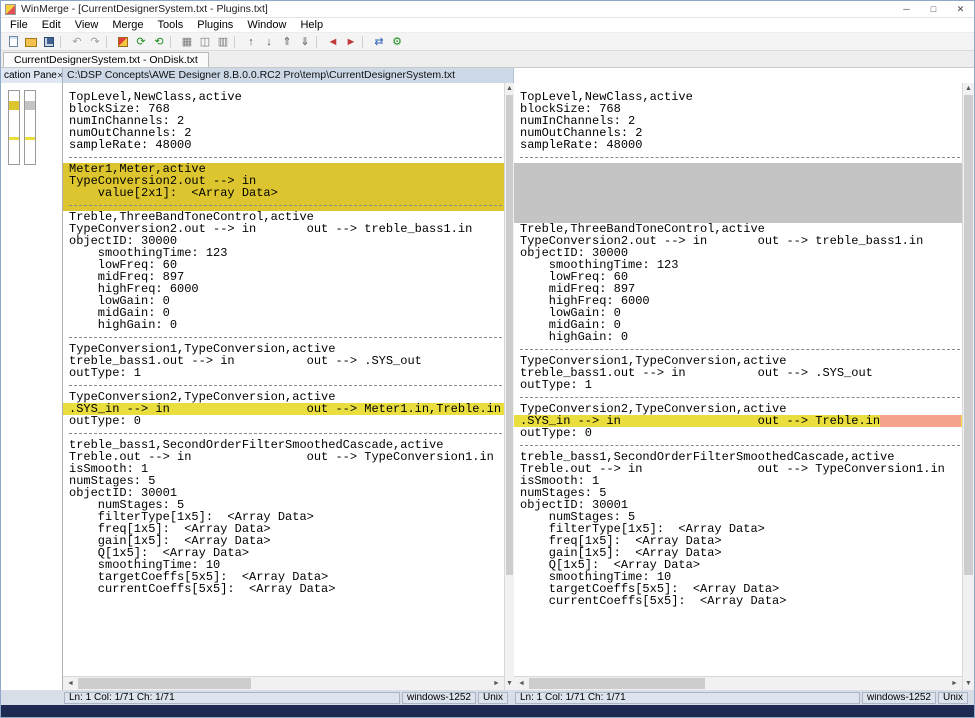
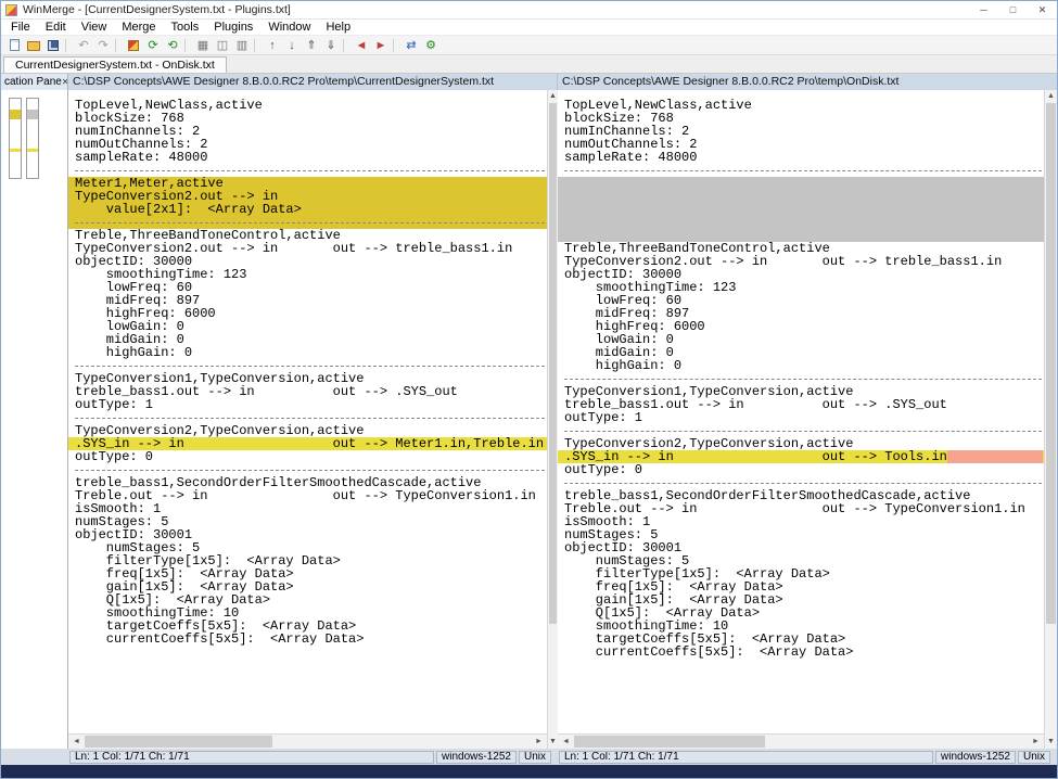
  WinMerge - [CurrentDesignerSystem.txt - Plugins.txt]
  ─
  □
  ✕
  File
  Edit
  View
  Merge
  Tools
  Plugins
  Window
  Help
  ↶
  ↷
  ⟳
  ⟲
  ▦
  ◫
  ▥
  ↑
  ↓
  ⇑
  ⇓
  ◄
  ►
  ⇄
  ⚙
  CurrentDesignerSystem.txt - OnDisk.txt
  cation Pane
  ✕
  C:\DSP Concepts\AWE Designer 8.B.0.0.RC2 Pro\temp\CurrentDesignerSystem.txt
+ C:\DSP Concepts\AWE Designer 8.B.0.0.RC2 Pro\temp\OnDisk.txt
  TopLevel,NewClass,active
  blockSize: 768
  numInChannels: 2
  numOutChannels: 2
  sampleRate: 48000
  Meter1,Meter,active
  TypeConversion2.out --> in
  value[2x1]: <Array Data>
  Treble,ThreeBandToneControl,active
  TypeConversion2.out --> in out --> treble_bass1.in
  objectID: 30000
  smoothingTime: 123
  lowFreq: 60
  midFreq: 897
  highFreq: 6000
  lowGain: 0
  midGain: 0
  highGain: 0
  TypeConversion1,TypeConversion,active
  treble_bass1.out --> in out --> .SYS_out
  outType: 1
  TypeConversion2,TypeConversion,active
  .SYS_in --> in out --> Meter1.in,Treble.in
  outType: 0
  treble_bass1,SecondOrderFilterSmoothedCascade,active
  Treble.out --> in out --> TypeConversion1.in
  isSmooth: 1
  numStages: 5
  objectID: 30001
  numStages: 5
  filterType[1x5]: <Array Data>
  freq[1x5]: <Array Data>
  gain[1x5]: <Array Data>
  Q[1x5]: <Array Data>
  smoothingTime: 10
  targetCoeffs[5x5]: <Array Data>
  currentCoeffs[5x5]: <Array Data>
  TopLevel,NewClass,active
  blockSize: 768
  numInChannels: 2
  numOutChannels: 2
  sampleRate: 48000
  Treble,ThreeBandToneControl,active
  TypeConversion2.out --> in out --> treble_bass1.in
  objectID: 30000
  smoothingTime: 123
  lowFreq: 60
  midFreq: 897
  highFreq: 6000
  lowGain: 0
  midGain: 0
  highGain: 0
  TypeConversion1,TypeConversion,active
  treble_bass1.out --> in out --> .SYS_out
  outType: 1
  TypeConversion2,TypeConversion,active
- .SYS_in --> in out --> Treble.in
+ .SYS_in --> in out --> Tools.in
  outType: 0
  treble_bass1,SecondOrderFilterSmoothedCascade,active
  Treble.out --> in out --> TypeConversion1.in
  isSmooth: 1
  numStages: 5
  objectID: 30001
  numStages: 5
  filterType[1x5]: <Array Data>
  freq[1x5]: <Array Data>
  gain[1x5]: <Array Data>
  Q[1x5]: <Array Data>
  smoothingTime: 10
  targetCoeffs[5x5]: <Array Data>
  currentCoeffs[5x5]: <Array Data>
  Ln: 1 Col: 1/71 Ch: 1/71
  windows-1252
  Unix
  Ln: 1 Col: 1/71 Ch: 1/71
  windows-1252
  Unix
